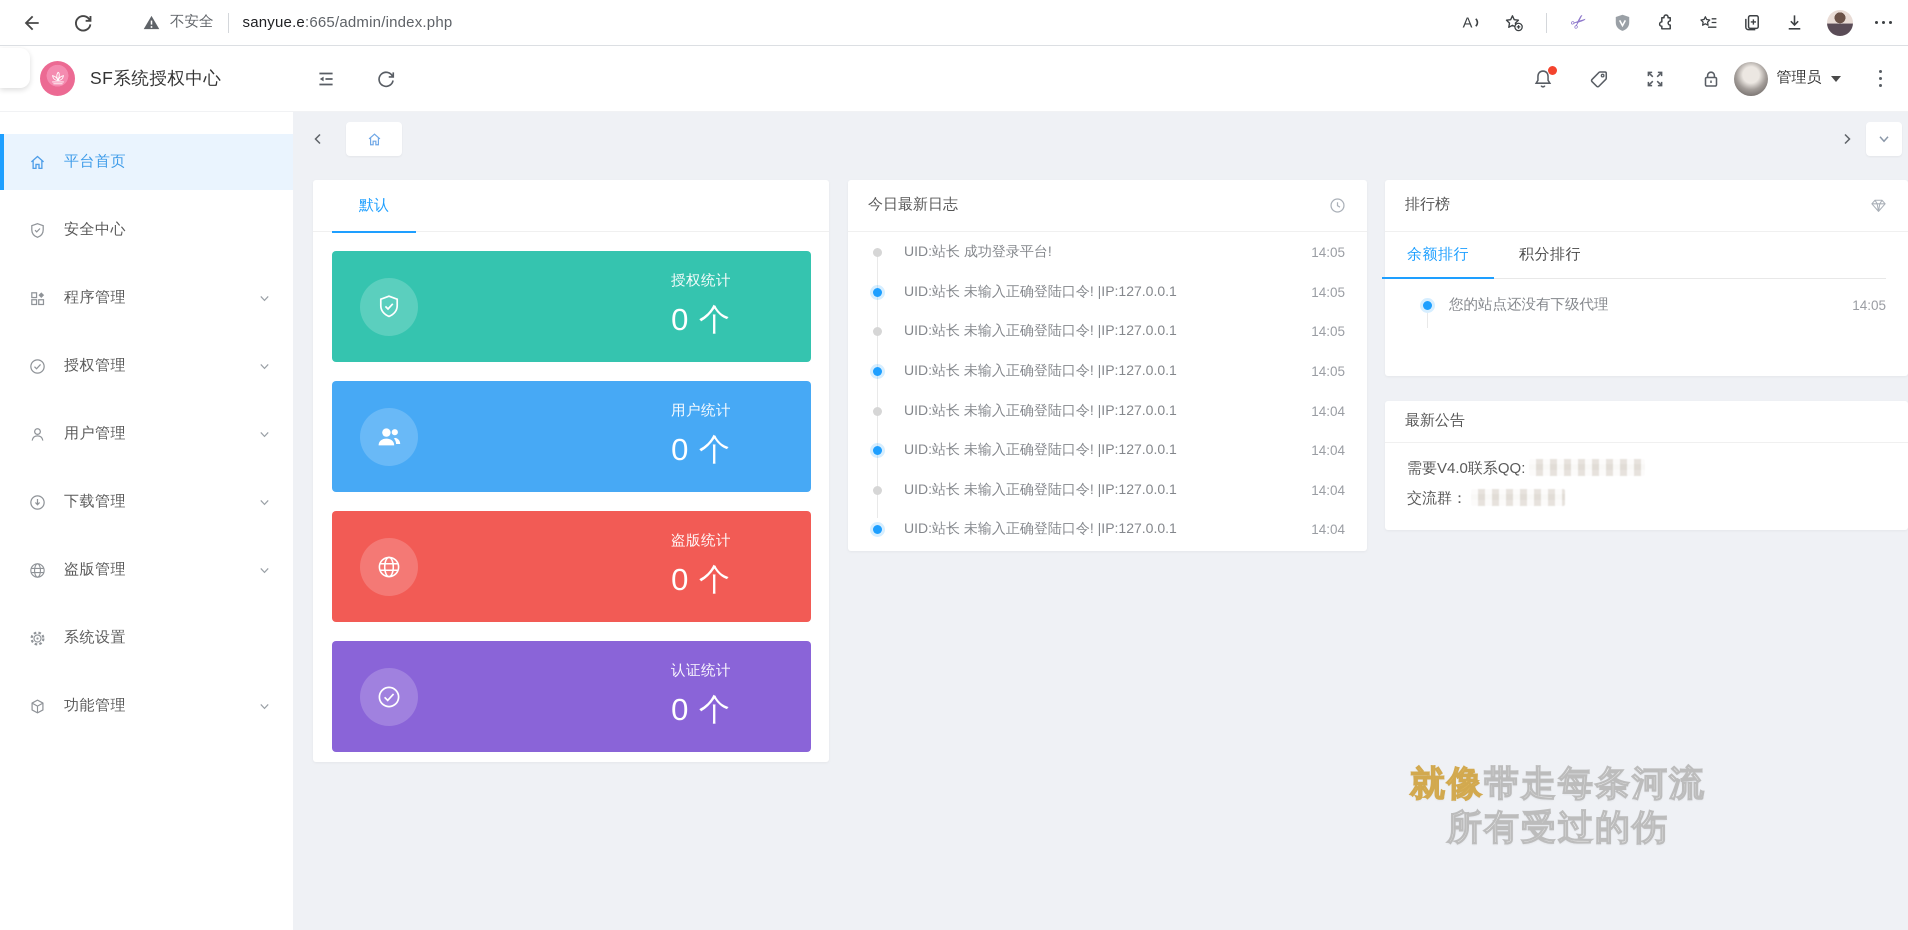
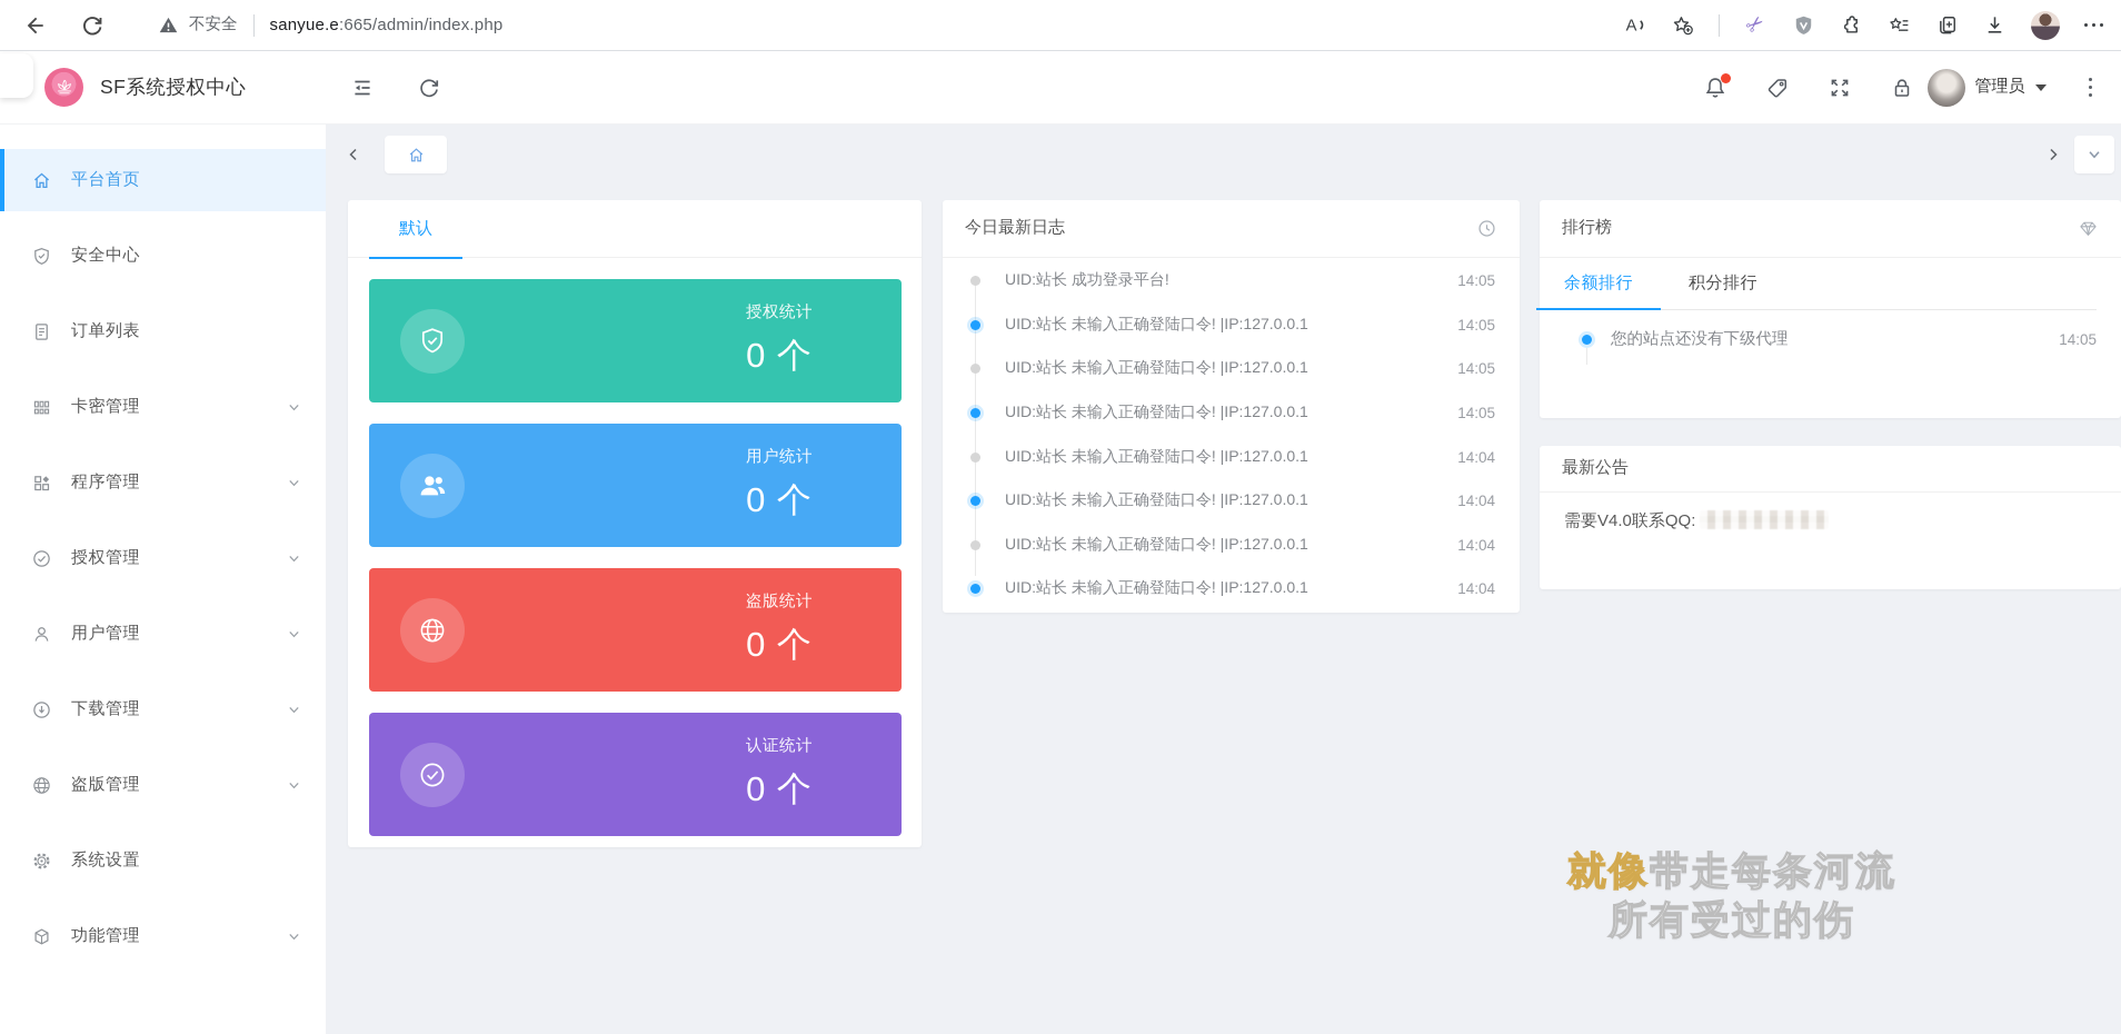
  不安全
  sanyue.e:665/admin/index.php
  A
  SF系统授权中心
  管理员
  平台首页
  安全中心
+ 订单列表
+ 卡密管理
  程序管理
  授权管理
  用户管理
  下载管理
  盗版管理
  系统设置
  功能管理
  默认
  授权统计
  0 个
  用户统计
  0 个
  盗版统计
  0 个
  认证统计
  0 个
  今日最新日志
  UID:站长 成功登录平台!
  14:05
  UID:站长 未输入正确登陆口令! |IP:127.0.0.1
  14:05
  UID:站长 未输入正确登陆口令! |IP:127.0.0.1
  14:05
  UID:站长 未输入正确登陆口令! |IP:127.0.0.1
  14:05
  UID:站长 未输入正确登陆口令! |IP:127.0.0.1
  14:04
  UID:站长 未输入正确登陆口令! |IP:127.0.0.1
  14:04
  UID:站长 未输入正确登陆口令! |IP:127.0.0.1
  14:04
  UID:站长 未输入正确登陆口令! |IP:127.0.0.1
  14:04
  排行榜
  余额排行
  积分排行
  您的站点还没有下级代理
  14:05
  最新公告
  需要V4.0联系QQ:
- 交流群：
  就像带走每条河流
  所有受过的伤
